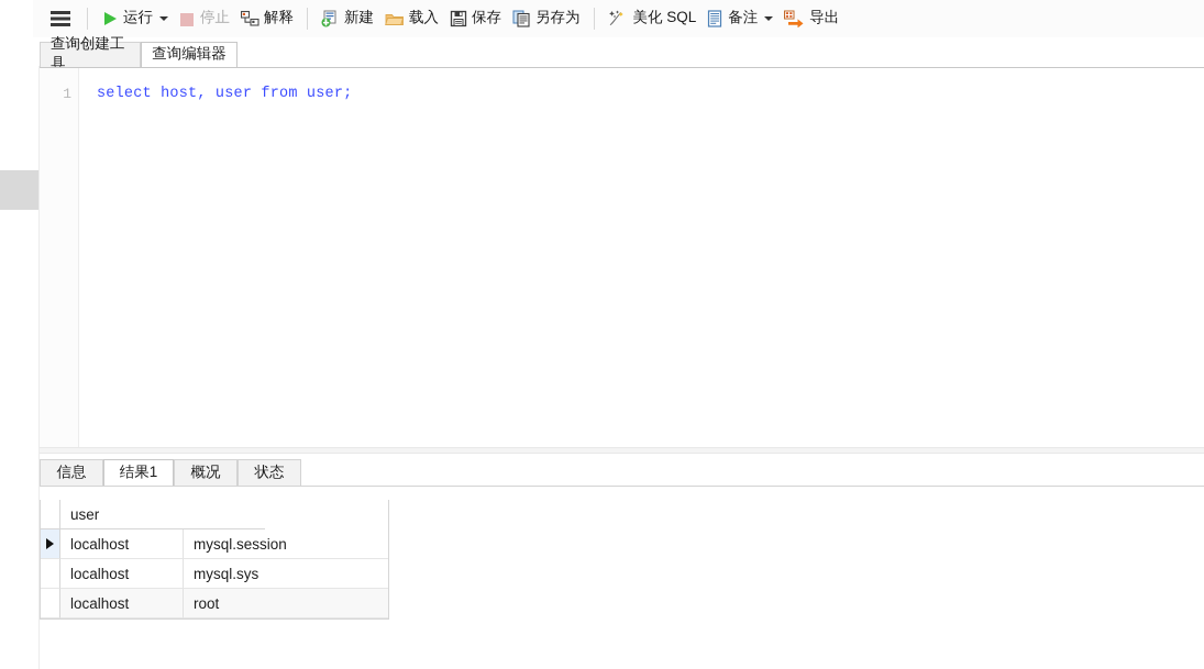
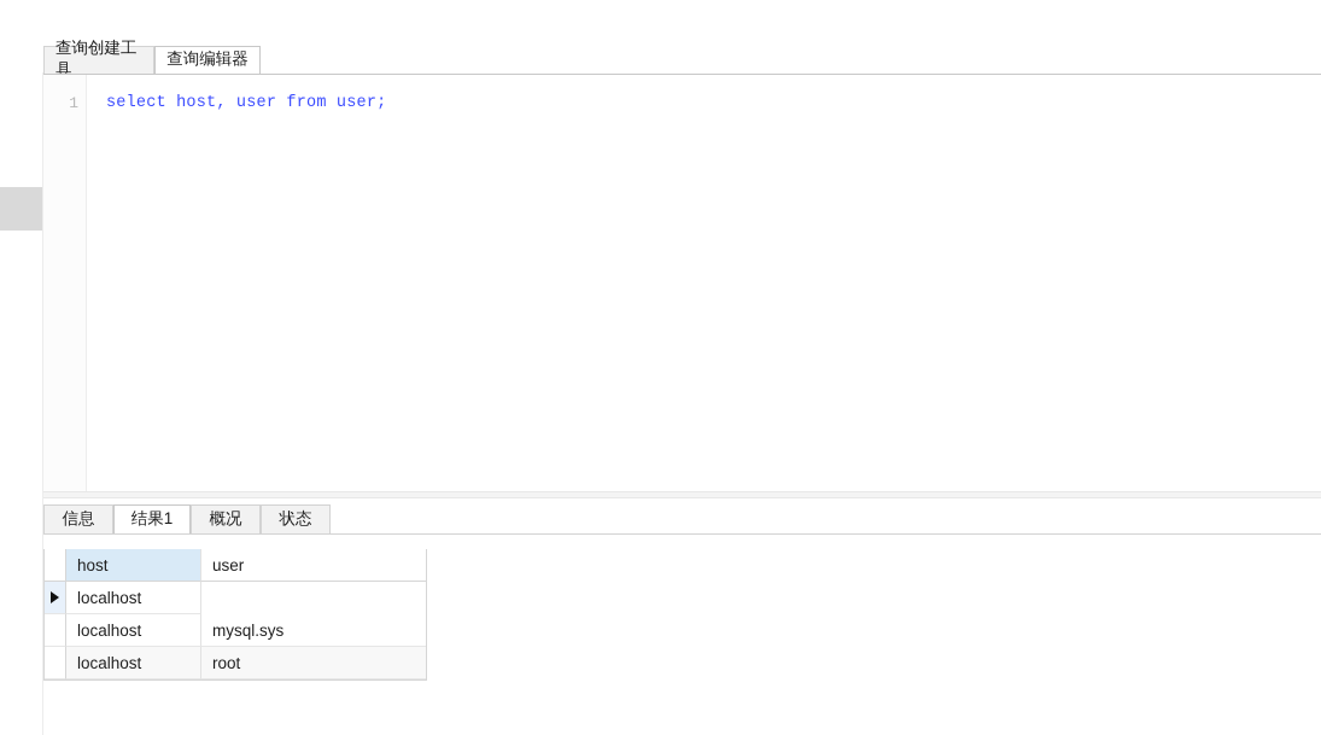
- 运行
- 停止
- 解释
- 新建
- 载入
- 保存
- 另存为
- 美化 SQL
- 备注
- 导出
  查询创建工具
  查询编辑器
  1
  select host, user from user;
  信息
  结果1
  概况
  状态
+ host
  user
  localhost
- mysql.session
  localhost
  mysql.sys
  localhost
  root
